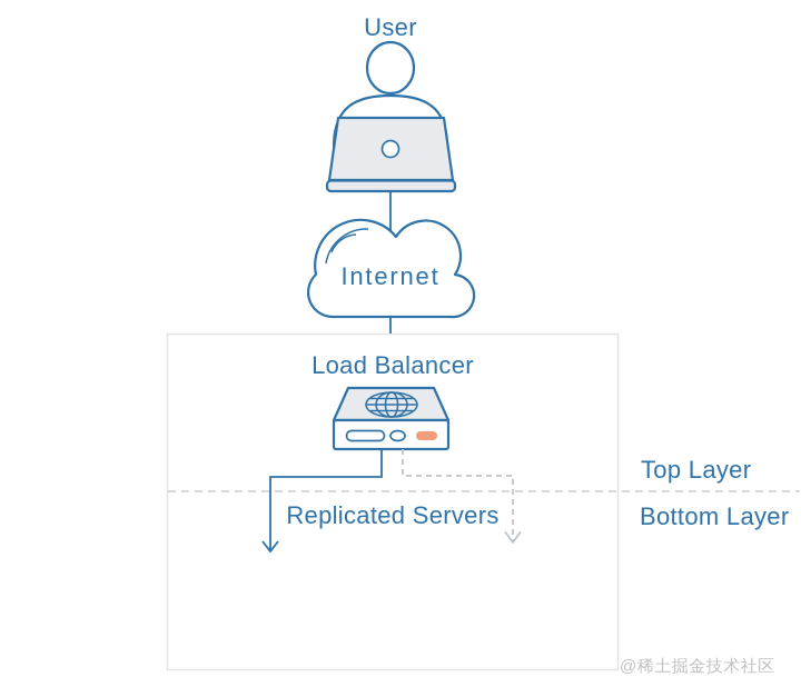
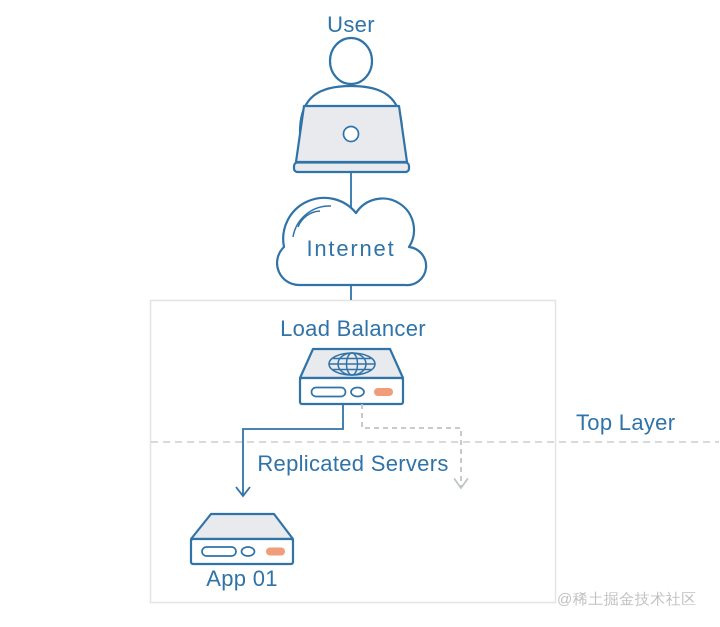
  User
  Internet
  Load Balancer
  Top Layer
- Bottom Layer
  Replicated Servers
+ App 01
  @稀土掘金技术社区
